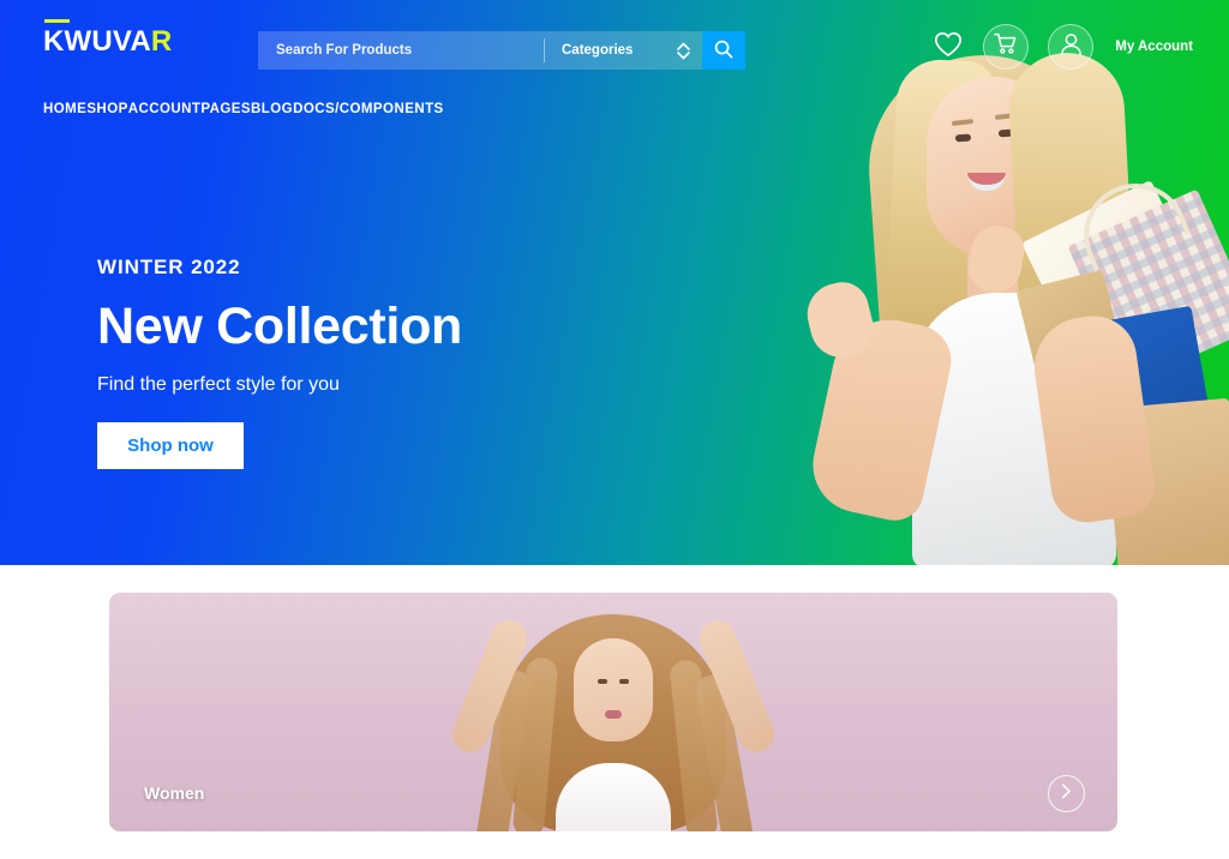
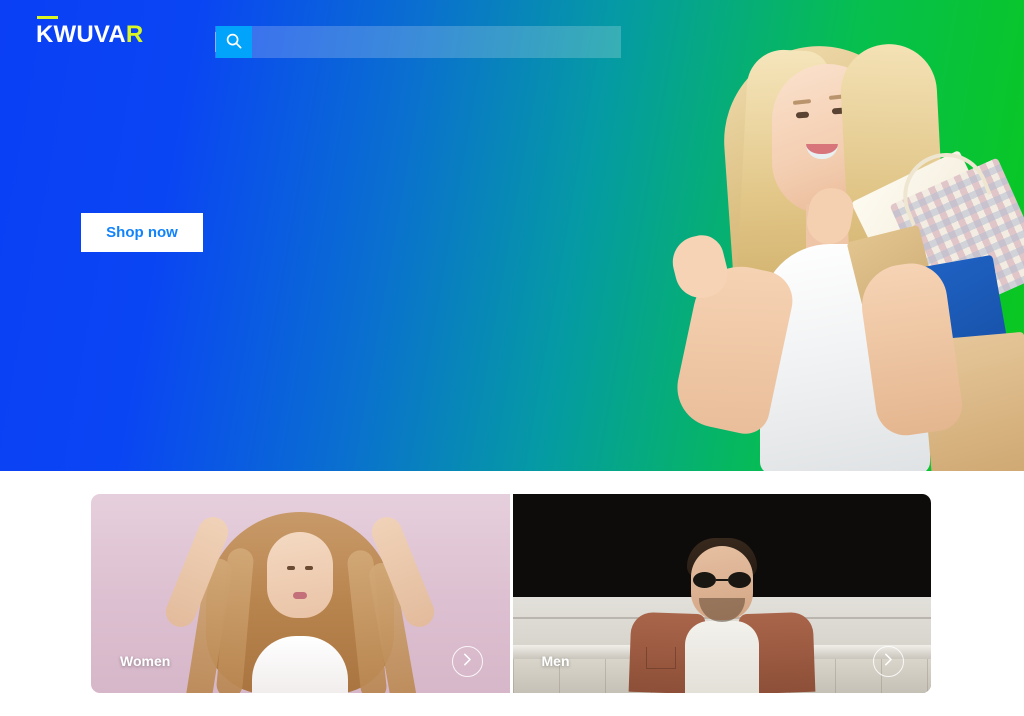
  KWUVAR
- Search For Products
- Categories
- My Account
- HOME
- SHOP
- ACCOUNT
- PAGES
- BLOG
- DOCS/COMPONENTS
- WINTER 2022
- New Collection
- Find the perfect style for you
  Shop now
  Women
+ Men
